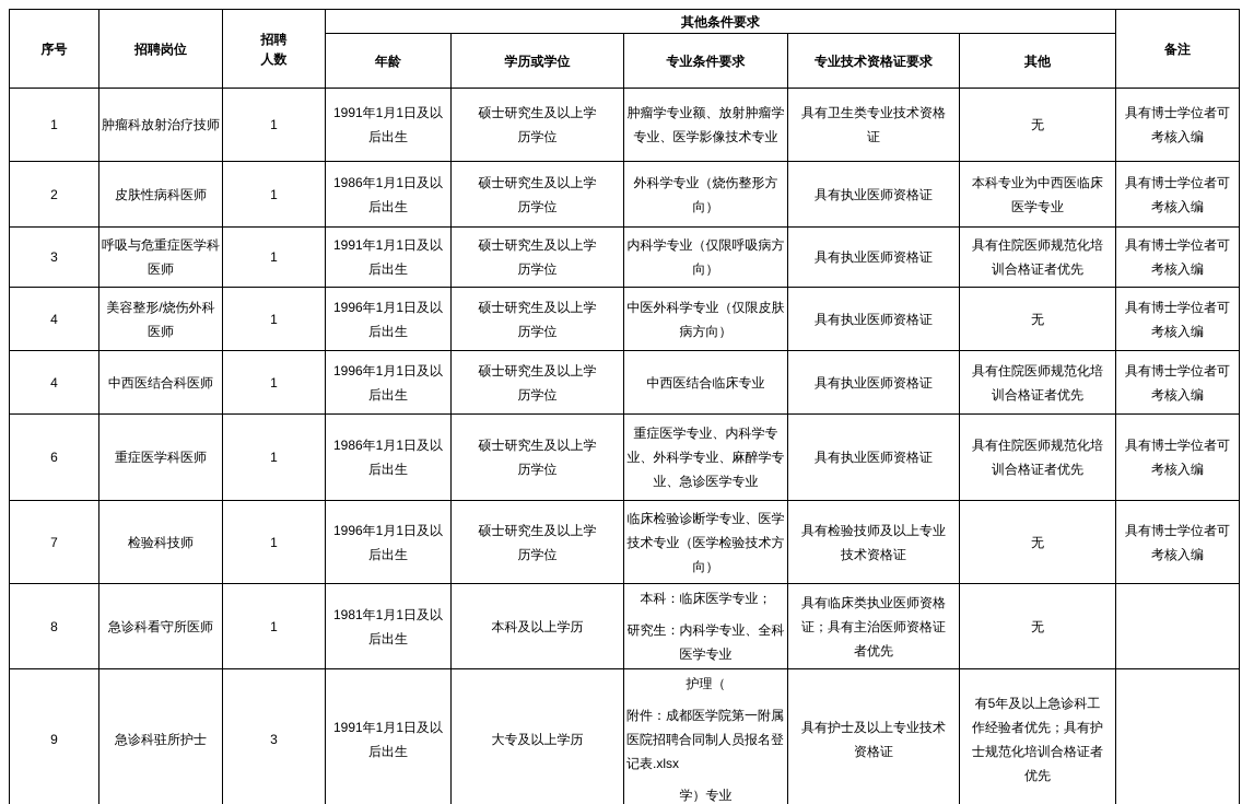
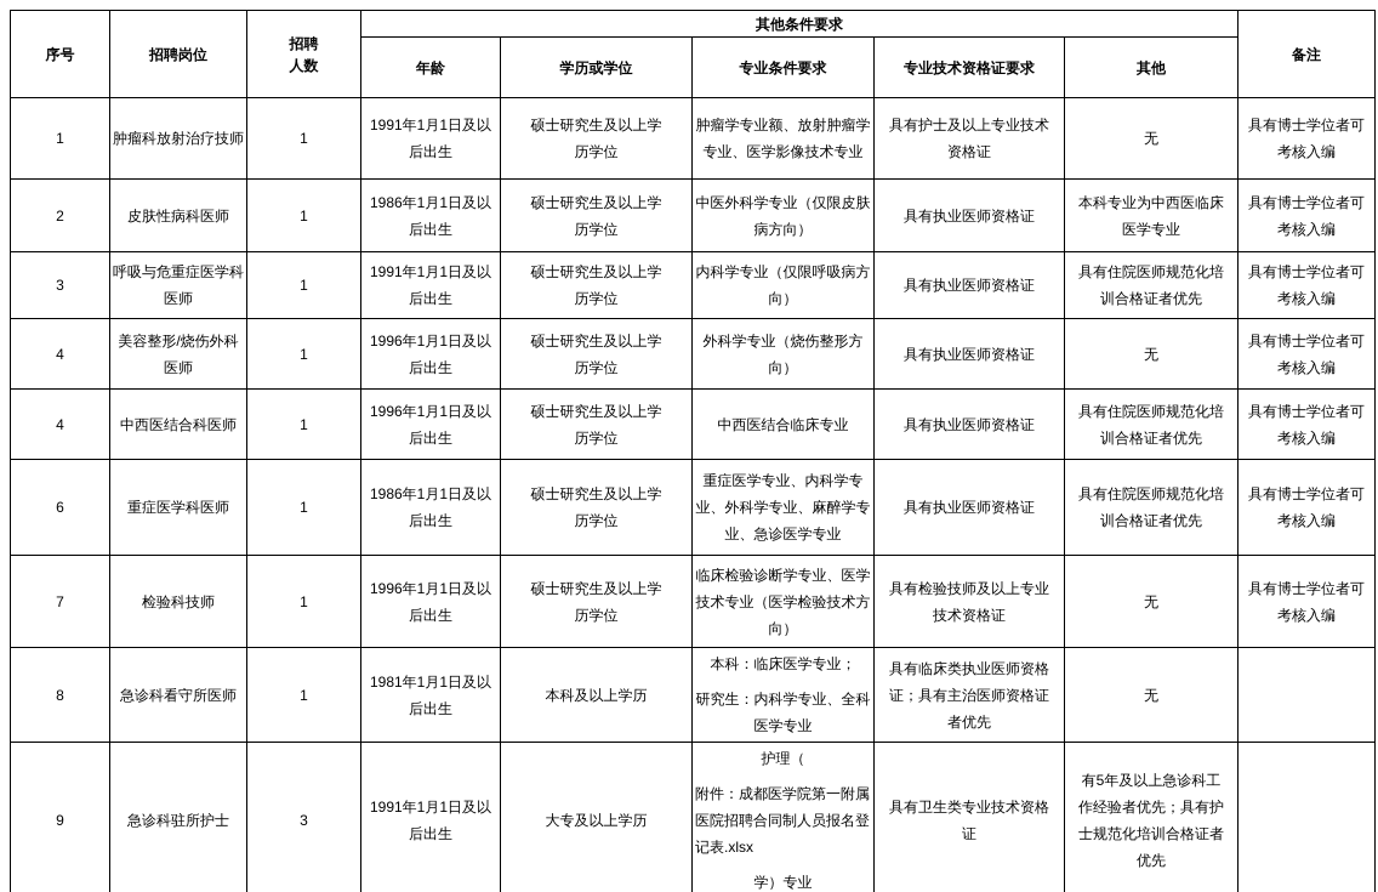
  序号	招聘岗位	招聘人数	其他条件要求	备注
  年龄	学历或学位	专业条件要求	专业技术资格证要求	其他
- 1	肿瘤科放射治疗技师	1	1991年1月1日及以后出生	硕士研究生及以上学历学位	肿瘤学专业额、放射肿瘤学专业、医学影像技术专业	具有卫生类专业技术资格证	无	具有博士学位者可考核入编
+ 1	肿瘤科放射治疗技师	1	1991年1月1日及以后出生	硕士研究生及以上学历学位	肿瘤学专业额、放射肿瘤学专业、医学影像技术专业	具有护士及以上专业技术资格证	无	具有博士学位者可考核入编
- 2	皮肤性病科医师	1	1986年1月1日及以后出生	硕士研究生及以上学历学位	外科学专业（烧伤整形方向）	具有执业医师资格证	本科专业为中西医临床医学专业	具有博士学位者可考核入编
+ 2	皮肤性病科医师	1	1986年1月1日及以后出生	硕士研究生及以上学历学位	中医外科学专业（仅限皮肤病方向）	具有执业医师资格证	本科专业为中西医临床医学专业	具有博士学位者可考核入编
  3	呼吸与危重症医学科医师	1	1991年1月1日及以后出生	硕士研究生及以上学历学位	内科学专业（仅限呼吸病方向）	具有执业医师资格证	具有住院医师规范化培训合格证者优先	具有博士学位者可考核入编
- 4	美容整形/烧伤外科医师	1	1996年1月1日及以后出生	硕士研究生及以上学历学位	中医外科学专业（仅限皮肤病方向）	具有执业医师资格证	无	具有博士学位者可考核入编
+ 4	美容整形/烧伤外科医师	1	1996年1月1日及以后出生	硕士研究生及以上学历学位	外科学专业（烧伤整形方向）	具有执业医师资格证	无	具有博士学位者可考核入编
  4	中西医结合科医师	1	1996年1月1日及以后出生	硕士研究生及以上学历学位	中西医结合临床专业	具有执业医师资格证	具有住院医师规范化培训合格证者优先	具有博士学位者可考核入编
  6	重症医学科医师	1	1986年1月1日及以后出生	硕士研究生及以上学历学位	重症医学专业、内科学专业、外科学专业、麻醉学专业、急诊医学专业	具有执业医师资格证	具有住院医师规范化培训合格证者优先	具有博士学位者可考核入编
  7	检验科技师	1	1996年1月1日及以后出生	硕士研究生及以上学历学位	临床检验诊断学专业、医学技术专业（医学检验技术方向）	具有检验技师及以上专业技术资格证	无	具有博士学位者可考核入编
  8	急诊科看守所医师	1	1981年1月1日及以后出生	本科及以上学历	本科：临床医学专业；研究生：内科学专业、全科医学专业	具有临床类执业医师资格证；具有主治医师资格证者优先	无
- 9	急诊科驻所护士	3	1991年1月1日及以后出生	大专及以上学历	护理（附件：成都医学院第一附属医院招聘合同制人员报名登记表.xlsx学）专业	具有护士及以上专业技术资格证	有5年及以上急诊科工作经验者优先；具有护士规范化培训合格证者优先
+ 9	急诊科驻所护士	3	1991年1月1日及以后出生	大专及以上学历	护理（附件：成都医学院第一附属医院招聘合同制人员报名登记表.xlsx学）专业	具有卫生类专业技术资格证	有5年及以上急诊科工作经验者优先；具有护士规范化培训合格证者优先
